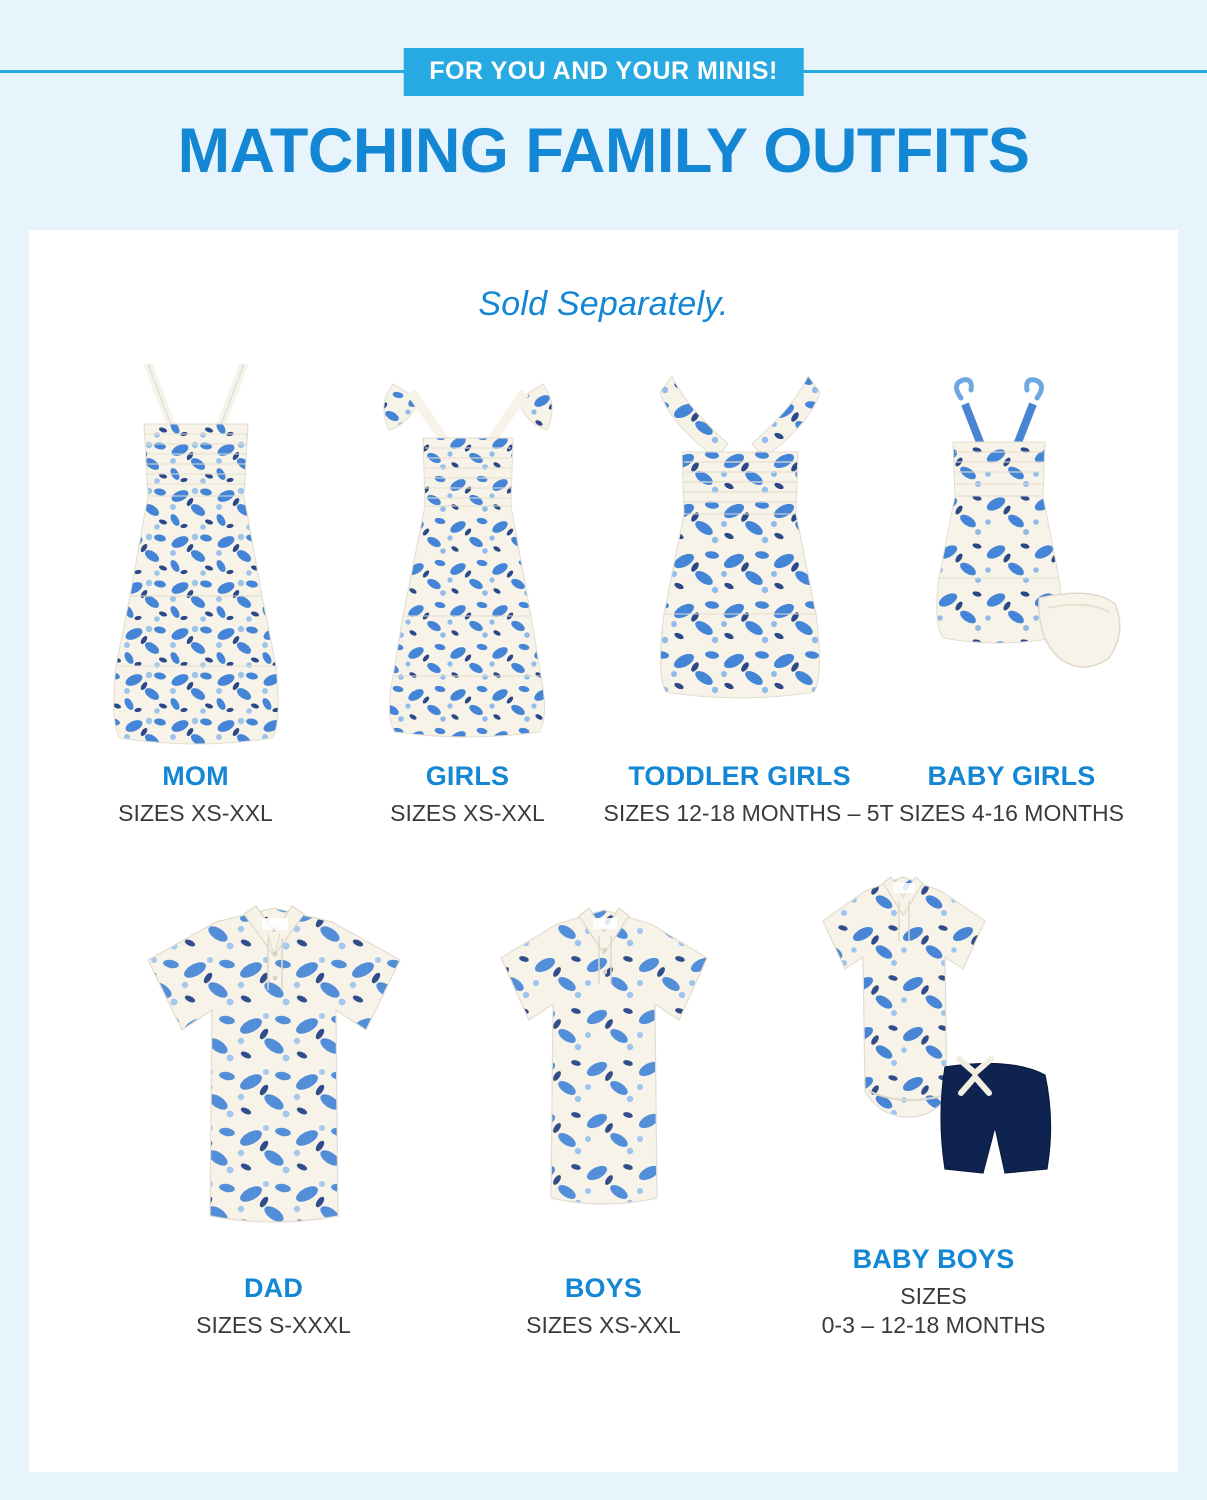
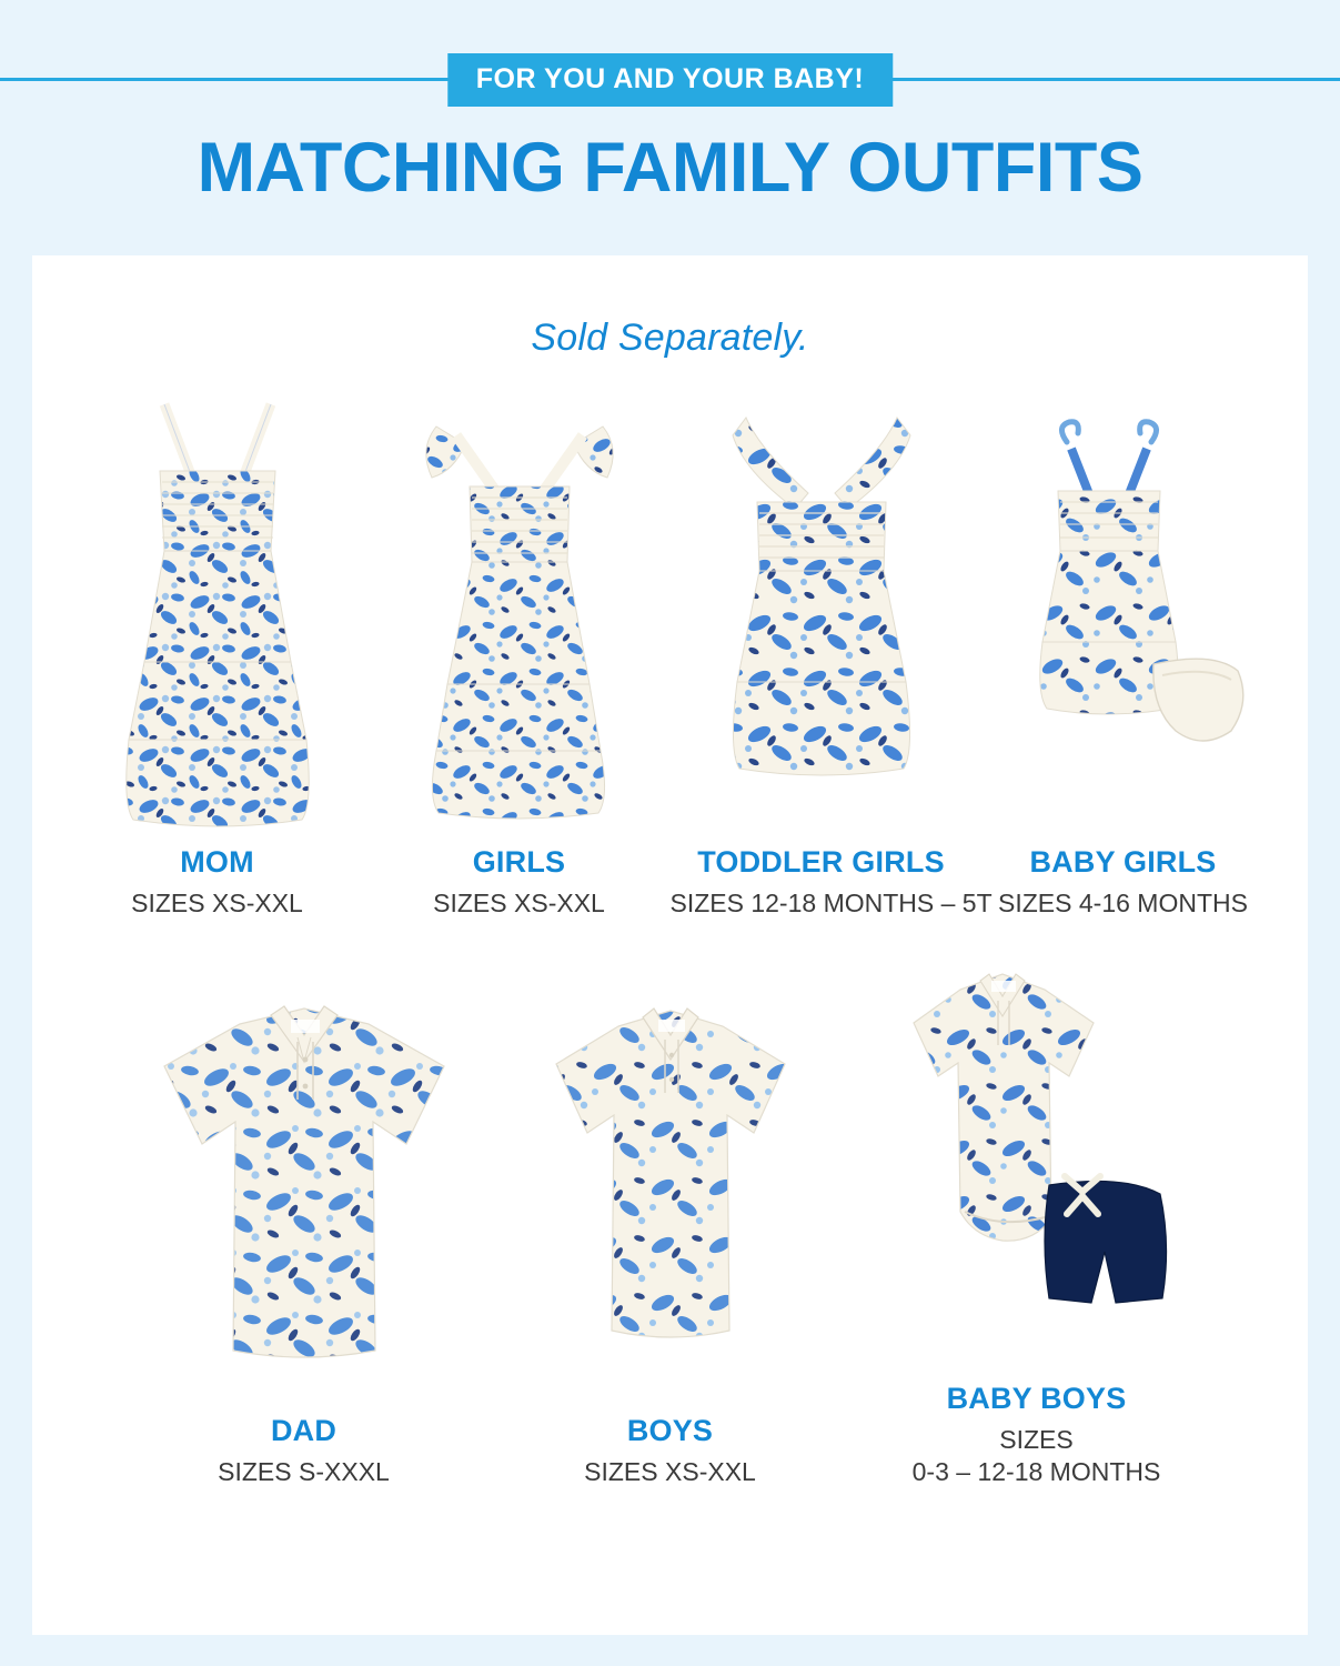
- FOR YOU AND YOUR MINIS!
+ FOR YOU AND YOUR BABY!
  MATCHING FAMILY OUTFITS
  Sold Separately.
  MOM
  SIZES XS-XXL
  GIRLS
  SIZES XS-XXL
  TODDLER GIRLS
  SIZES 12-18 MONTHS – 5
  BABY GIRLS
  SIZES 4-16 MONTHS
  DAD
  SIZES S-XXXL
  BOYS
  SIZES XS-XXL
  BABY BOYS
  SIZES
  0-3 – 12-18 MONTHS
